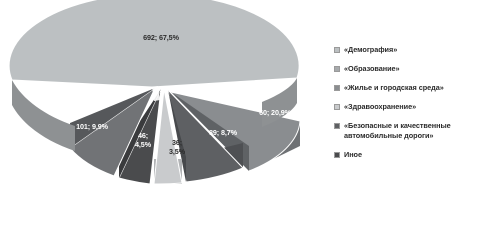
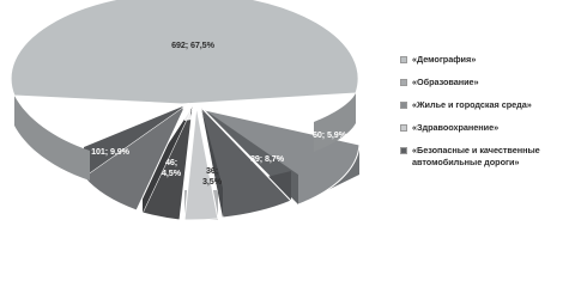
  692; 67,5%
  101; 9,9%
  46;
  4,5%
  36;
  3,5%
  89; 8,7%
- 60; 20,9%
+ 60; 5,9%
  «Демография»
  «Образование»
  «Жилье и городская среда»
  «Здравоохранение»
  «Безопасные и качественные автомобильные дороги»
- Иное
